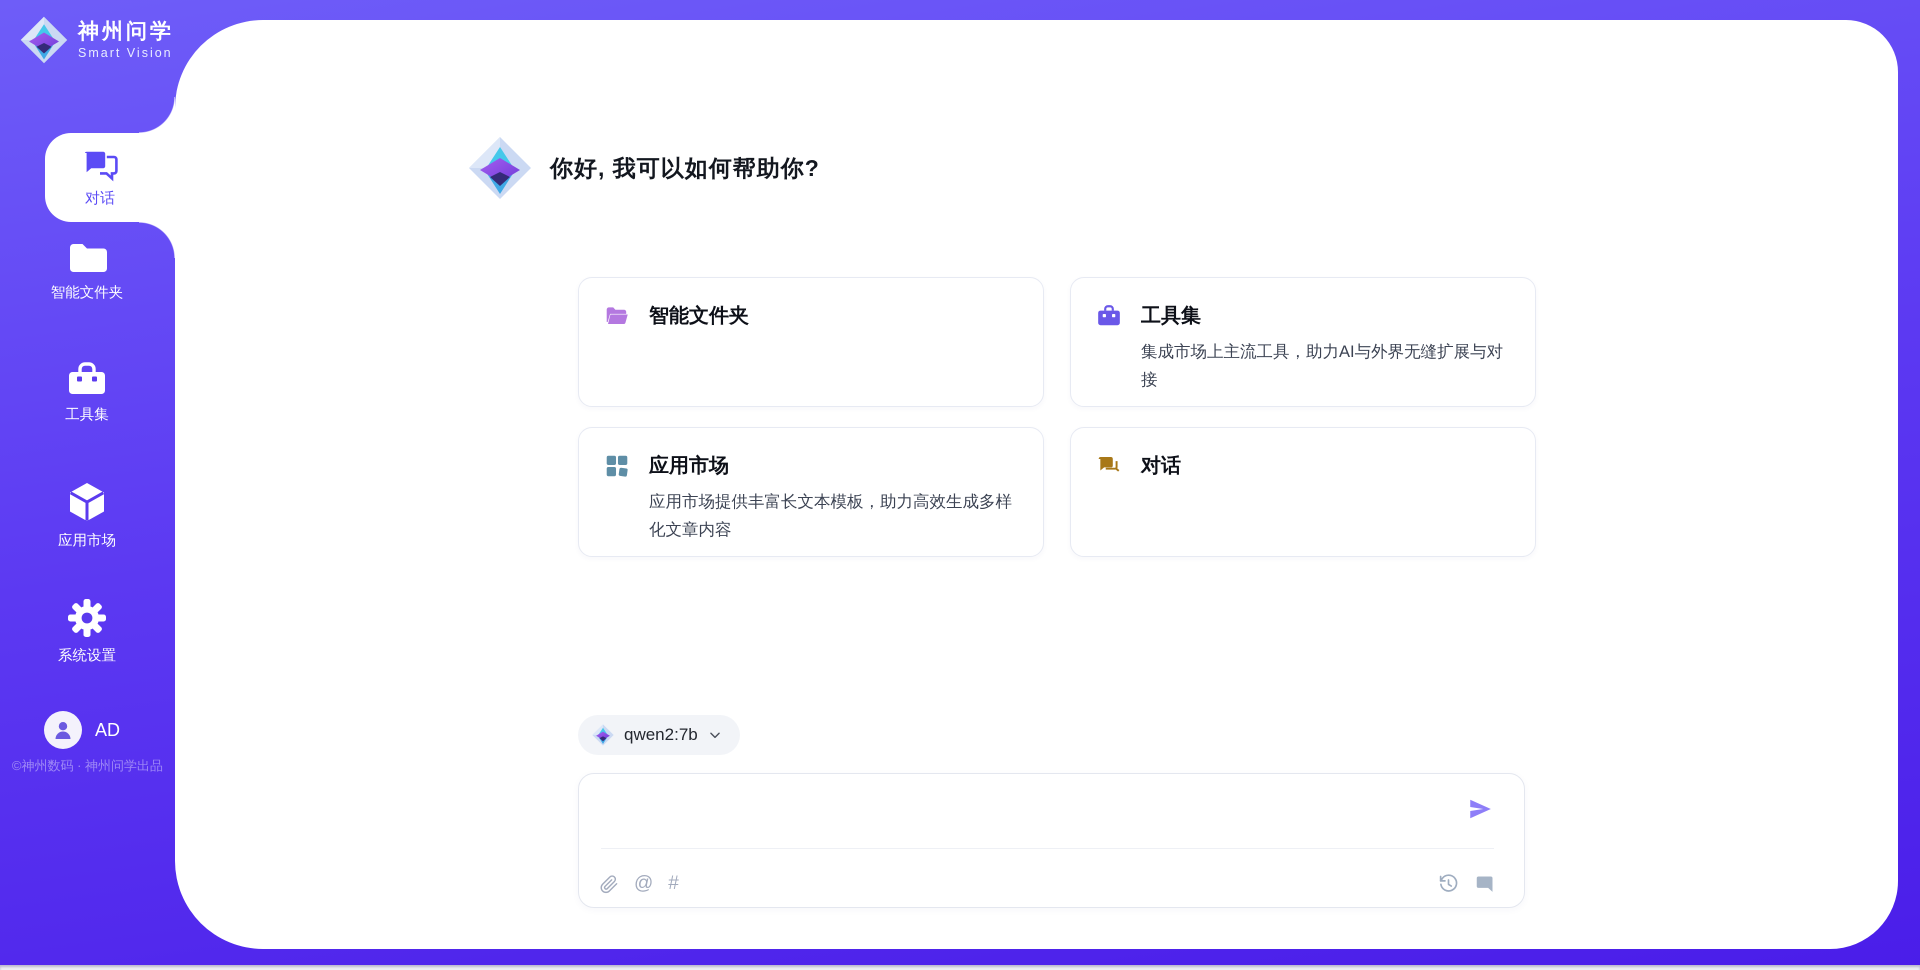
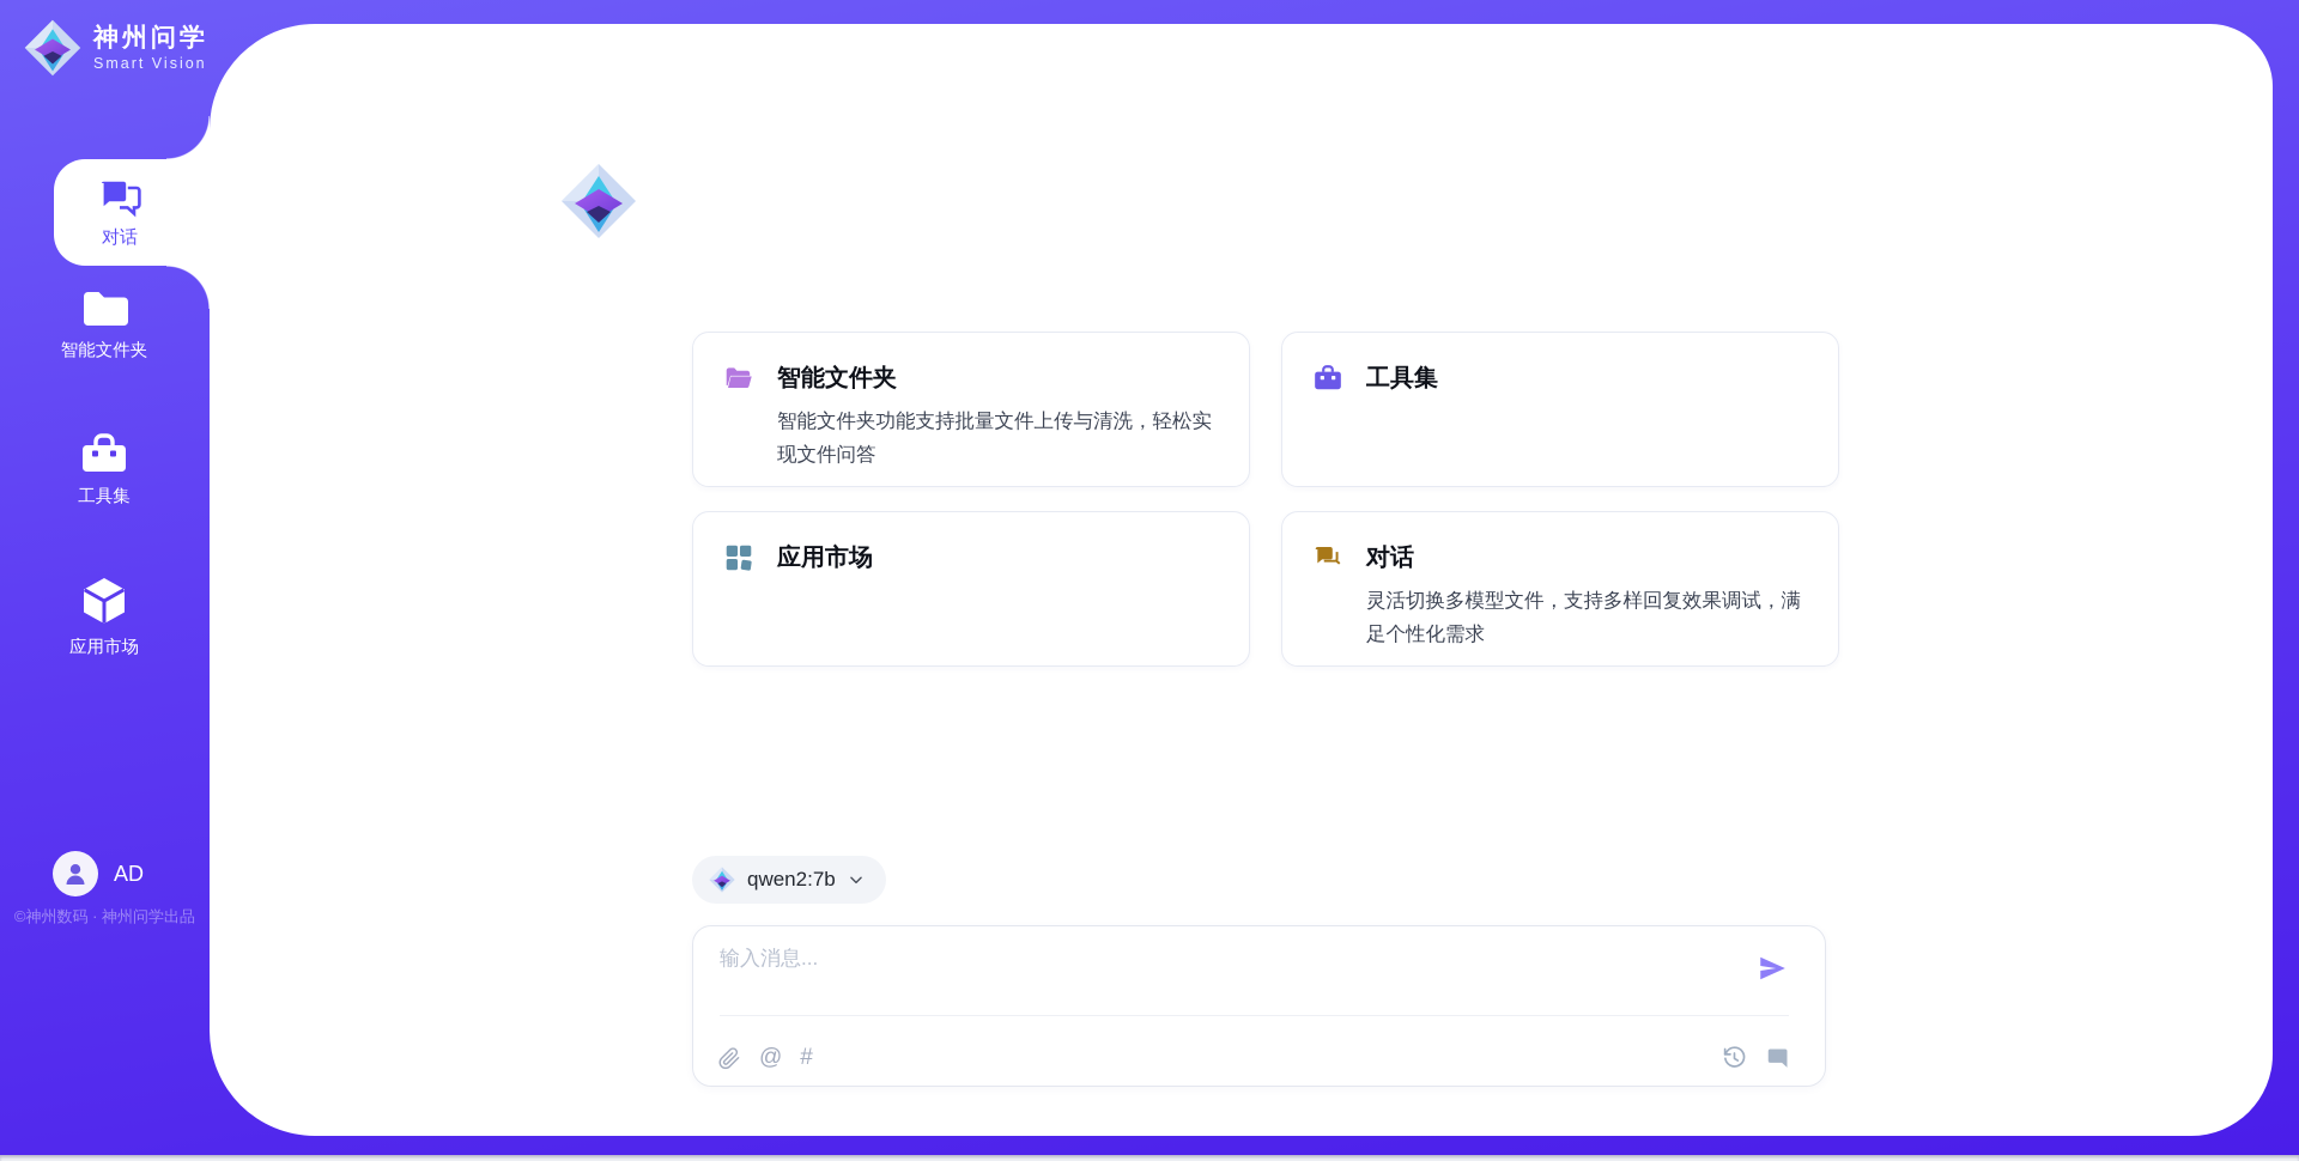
- 你好, 我可以如何帮助你?
  智能文件夹
+ 智能文件夹功能支持批量文件上传与清洗，轻松实现文件问答
  工具集
- 集成市场上主流工具，助力AI与外界无缝扩展与对接
  应用市场
- 应用市场提供丰富长文本模板，助力高效生成多样化文章内容
  对话
+ 灵活切换多模型文件，支持多样回复效果调试，满足个性化需求
  qwen2:7b
+ 输入消息...
  @
  #
  神州问学
  Smart Vision
  对话
  智能文件夹
  工具集
  应用市场
- 系统设置
  AD
  ©神州数码 · 神州问学出品
